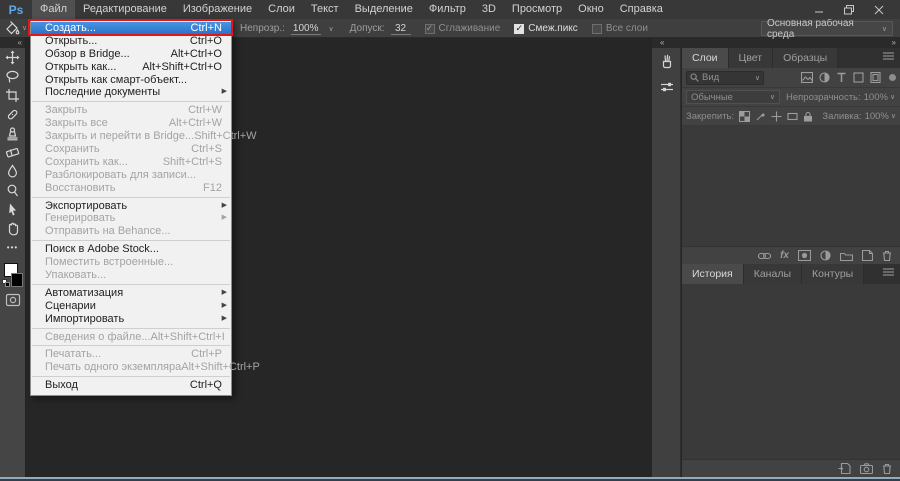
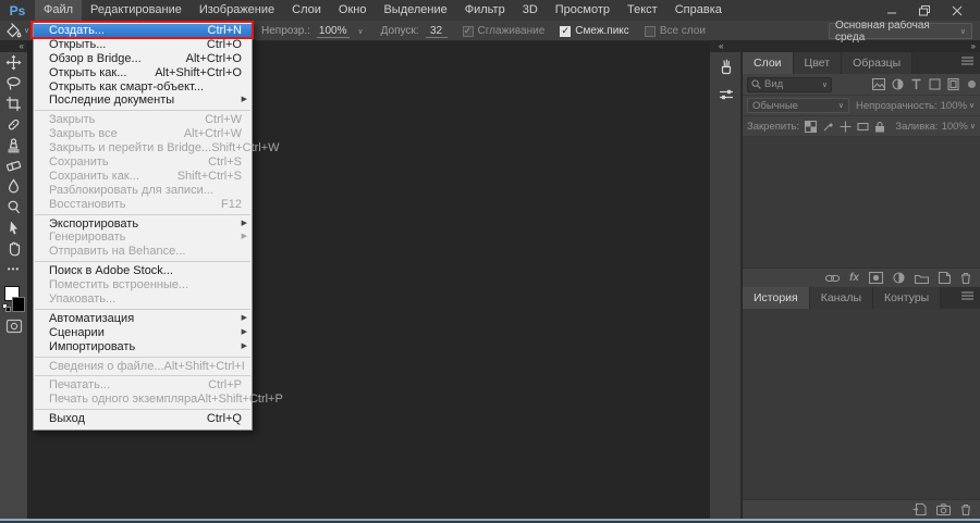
  Ps
  Файл
  Редактирование
  Изображение
  Слои
- Текст
+ Окно
  Выделение
  Фильтр
  3D
  Просмотр
- Окно
+ Текст
  Справка
  Непрозр.:
  100%
  Допуск:
  32
  ✓
  Сглаживание
  ✓
  Смеж.пикс
  Все слои
  Основная рабочая среда
  «
  •••
  «
  »
  Слои
  Цвет
  Образцы
  Вид
  Обычные
  Непрозрачность:
  100%
  Закрепить:
  Заливка:
  100%
  fx
  История
  Каналы
  Контуры
  Создать...
  Ctrl+N
  Открыть...
  Ctrl+O
  Обзор в Bridge...
  Alt+Ctrl+O
  Открыть как...
  Alt+Shift+Ctrl+O
  Открыть как смарт-объект...
  Последние документы
  Закрыть
  Ctrl+W
  Закрыть все
  Alt+Ctrl+W
  Закрыть и перейти в Bridge...
  Shift+Ctrl+W
  Сохранить
  Ctrl+S
  Сохранить как...
  Shift+Ctrl+S
  Разблокировать для записи...
  Восстановить
  F12
  Экспортировать
  Генерировать
  Отправить на Behance...
  Поиск в Adobe Stock...
  Поместить встроенные...
  Упаковать...
  Автоматизация
  Сценарии
  Импортировать
  Сведения о файле...
  Alt+Shift+Ctrl+I
  Печатать...
  Ctrl+P
  Печать одного экземпляра
  Alt+Shift+Ctrl+P
  Выход
  Ctrl+Q
